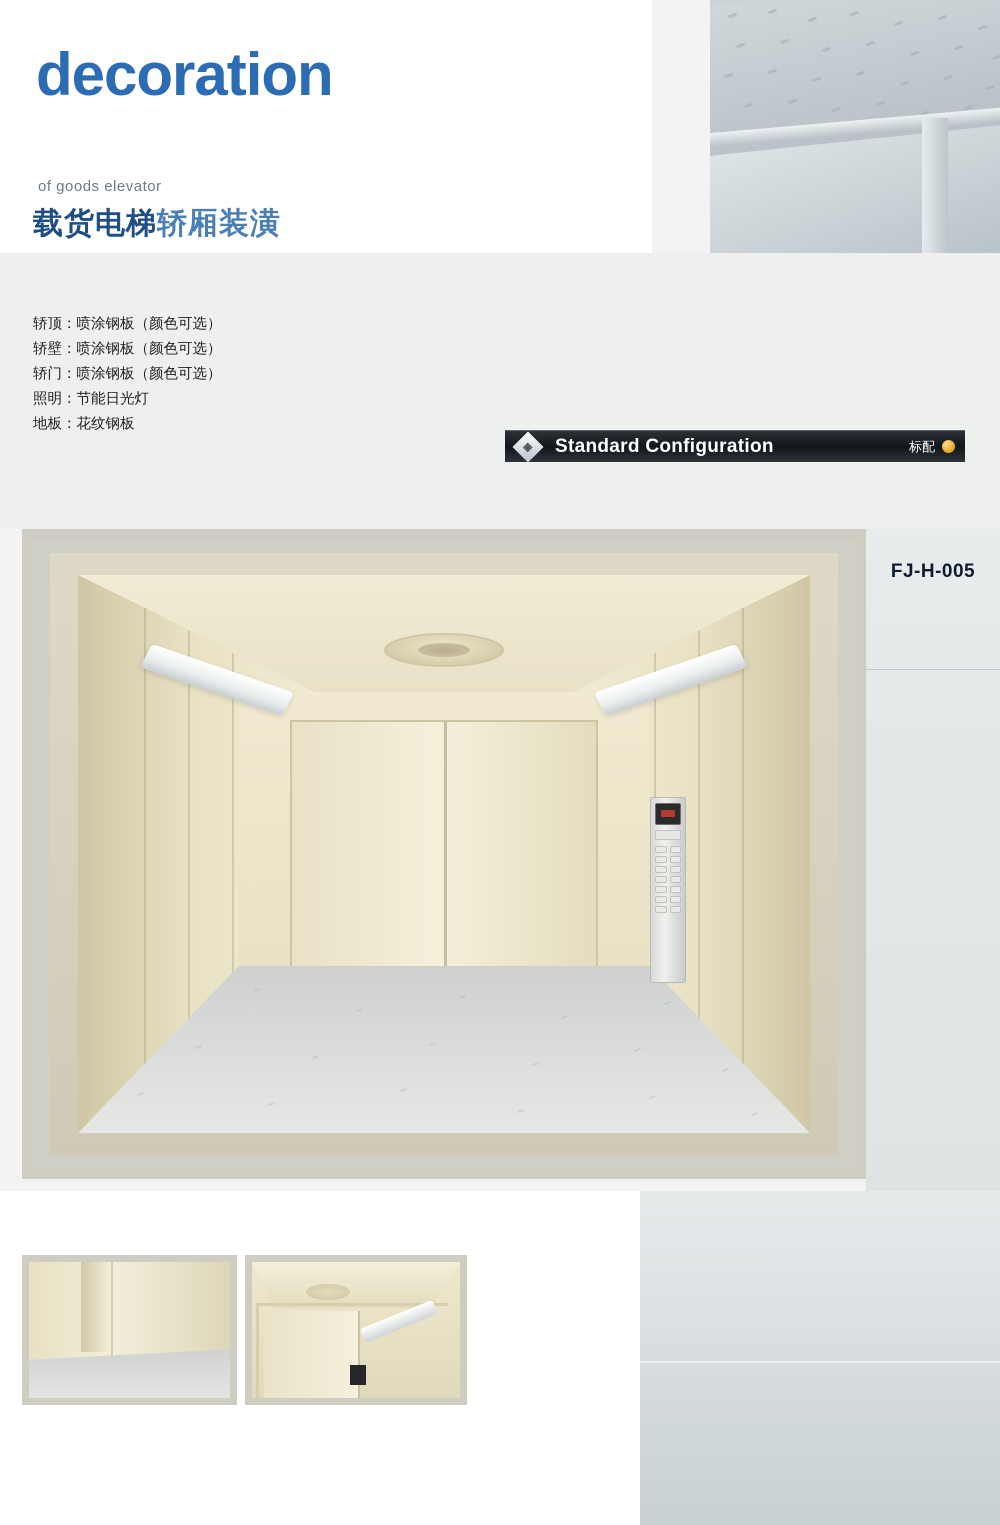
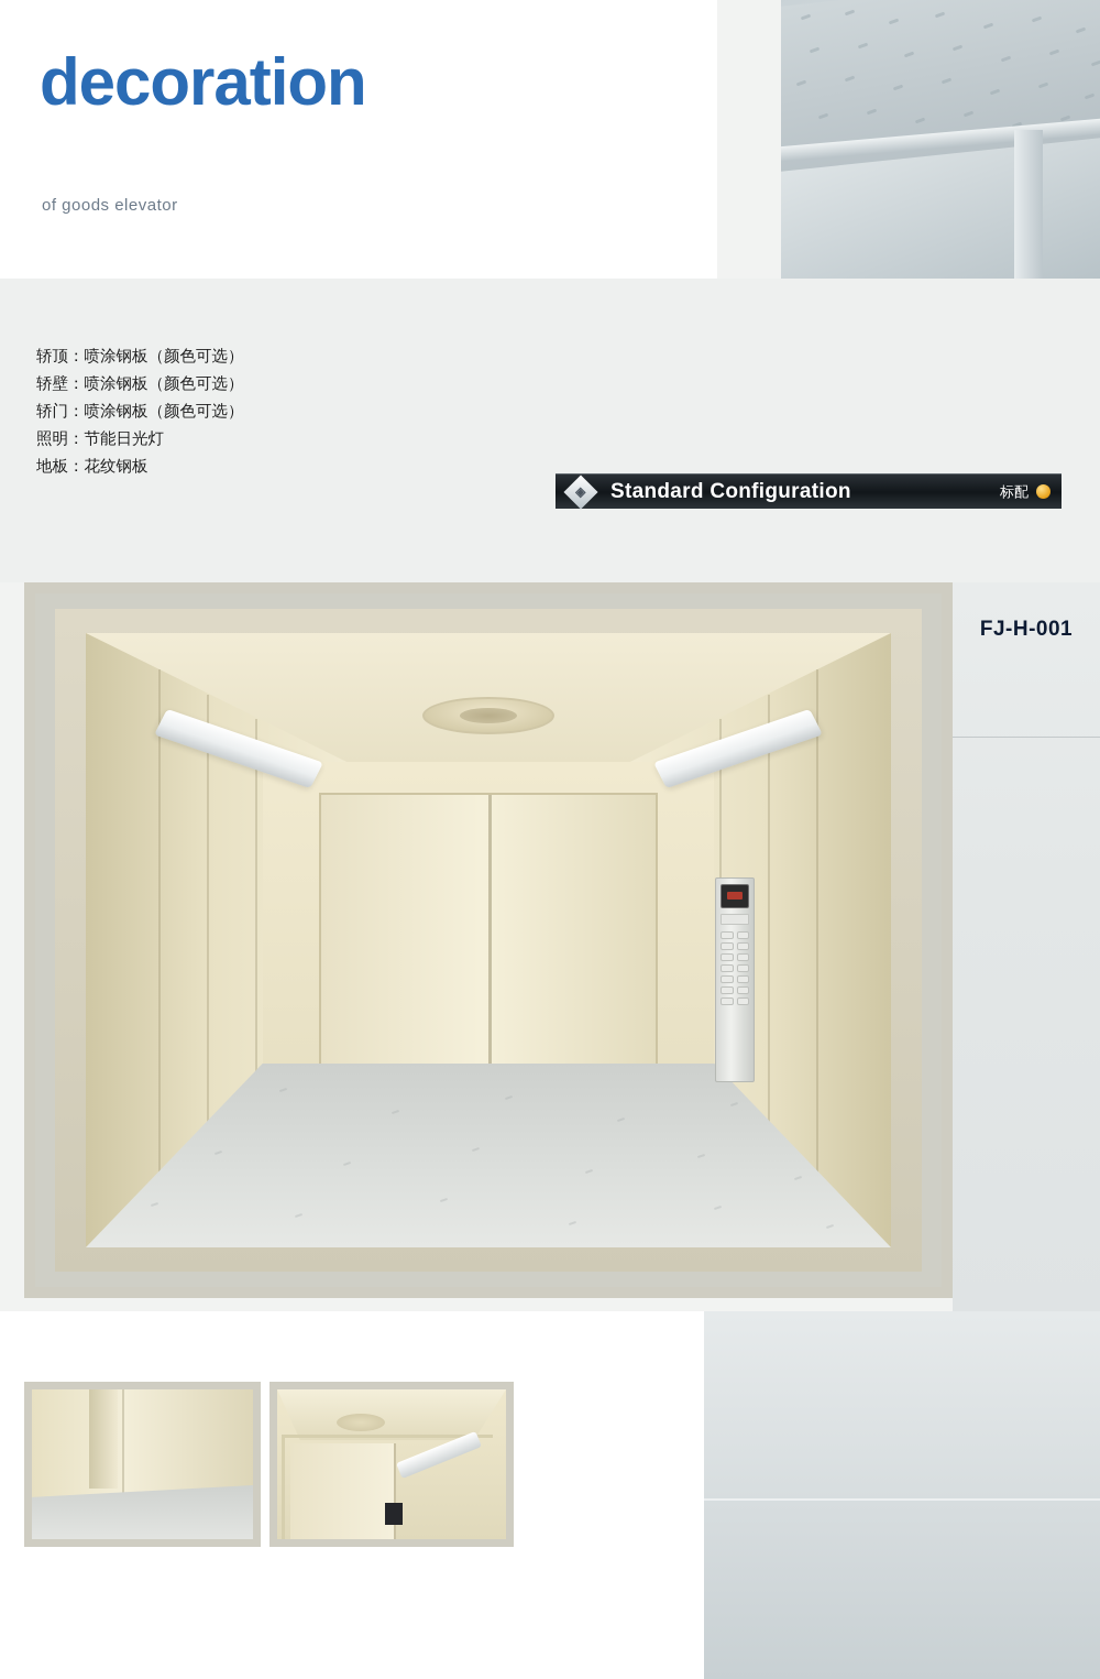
  decoration
  of goods elevator
- 载货电梯轿厢装潢
  轿顶：喷涂钢板（颜色可选）
  轿壁：喷涂钢板（颜色可选）
  轿门：喷涂钢板（颜色可选）
  照明：节能日光灯
  地板：花纹钢板
  Standard Configuration
  标配
- FJ-H-005
+ FJ-H-001
